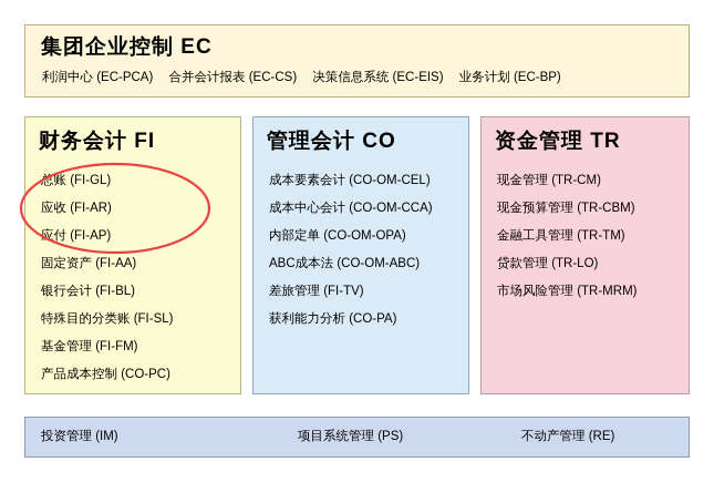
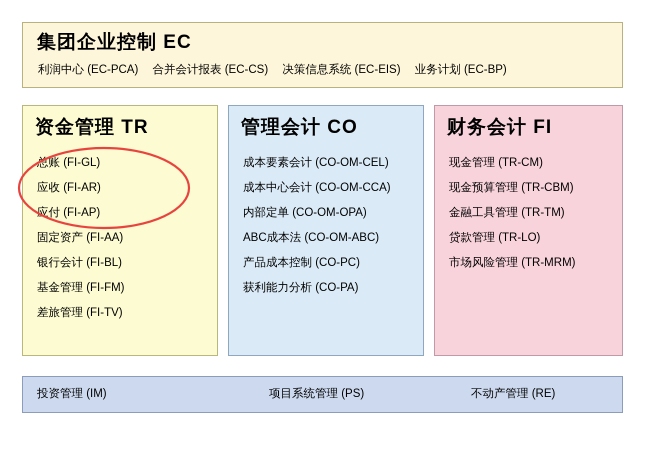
  集团企业控制 EC
  利润中心 (EC-PCA) 合并会计报表 (EC-CS) 决策信息系统 (EC-EIS) 业务计划 (EC-BP)
- 财务会计 FI
+ 资金管理 TR
  总账 (FI-GL)
  应收 (FI-AR)
  应付 (FI-AP)
  固定资产 (FI-AA)
  银行会计 (FI-BL)
- 特殊目的分类账 (FI-SL)
  基金管理 (FI-FM)
- 产品成本控制 (CO-PC)
+ 差旅管理 (FI-TV)
  管理会计 CO
  成本要素会计 (CO-OM-CEL)
  成本中心会计 (CO-OM-CCA)
  内部定单 (CO-OM-OPA)
  ABC成本法 (CO-OM-ABC)
- 差旅管理 (FI-TV)
+ 产品成本控制 (CO-PC)
  获利能力分析 (CO-PA)
- 资金管理 TR
+ 财务会计 FI
  现金管理 (TR-CM)
  现金预算管理 (TR-CBM)
  金融工具管理 (TR-TM)
  贷款管理 (TR-LO)
  市场风险管理 (TR-MRM)
  投资管理 (IM)
  项目系统管理 (PS)
  不动产管理 (RE)
